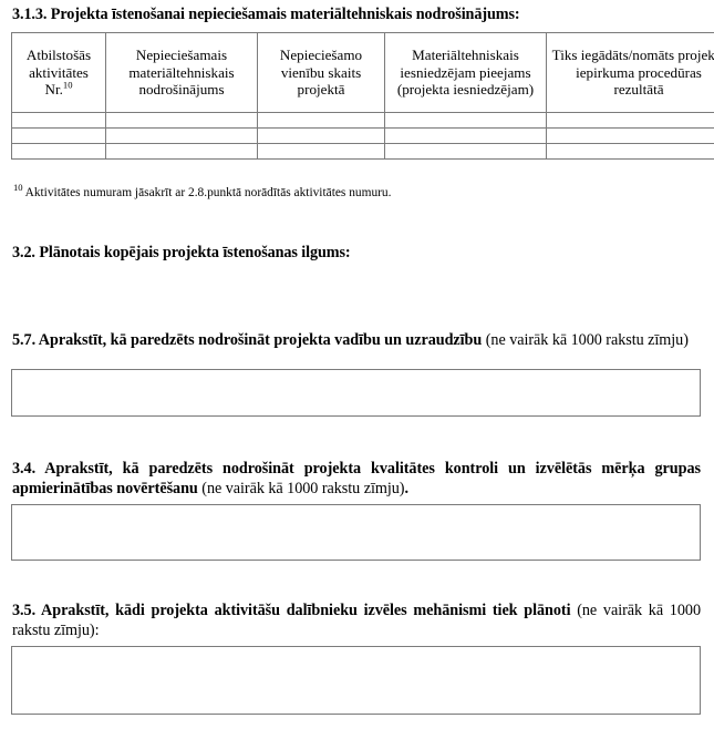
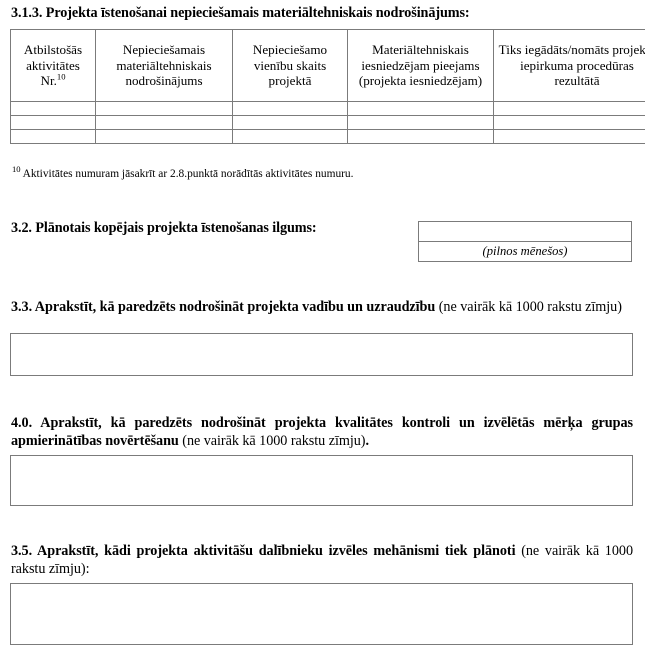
  3.1.3. Projekta īstenošanai nepieciešamais materiāltehniskais nodrošinājums:
  Atbilstošās aktivitātes Nr.10	Nepieciešamais materiāltehniskais nodrošinājums	Nepieciešamo vienību skaits projektā	Materiāltehniskais iesniedzējam pieejams (projekta iesniedzējam)	Tiks iegādāts/nomāts projek iepirkuma procedūras rezultātā
  10 Aktivitātes numuram jāsakrīt ar 2.8.punktā norādītās aktivitātes numuru.
  3.2. Plānotais kopējais projekta īstenošanas ilgums:
+ (pilnos mēnešos)
- 5.7. Aprakstīt, kā paredzēts nodrošināt projekta vadību un uzraudzību (ne vairāk kā 1000 rakstu zīmju)
+ 3.3. Aprakstīt, kā paredzēts nodrošināt projekta vadību un uzraudzību (ne vairāk kā 1000 rakstu zīmju)
- 3.4. Aprakstīt, kā paredzēts nodrošināt projekta kvalitātes kontroli un izvēlētās mērķa grupas apmierinātības novērtēšanu (ne vairāk kā 1000 rakstu zīmju).
+ 4.0. Aprakstīt, kā paredzēts nodrošināt projekta kvalitātes kontroli un izvēlētās mērķa grupas apmierinātības novērtēšanu (ne vairāk kā 1000 rakstu zīmju).
  3.5. Aprakstīt, kādi projekta aktivitāšu dalībnieku izvēles mehānismi tiek plānoti (ne vairāk kā 1000 rakstu zīmju):
